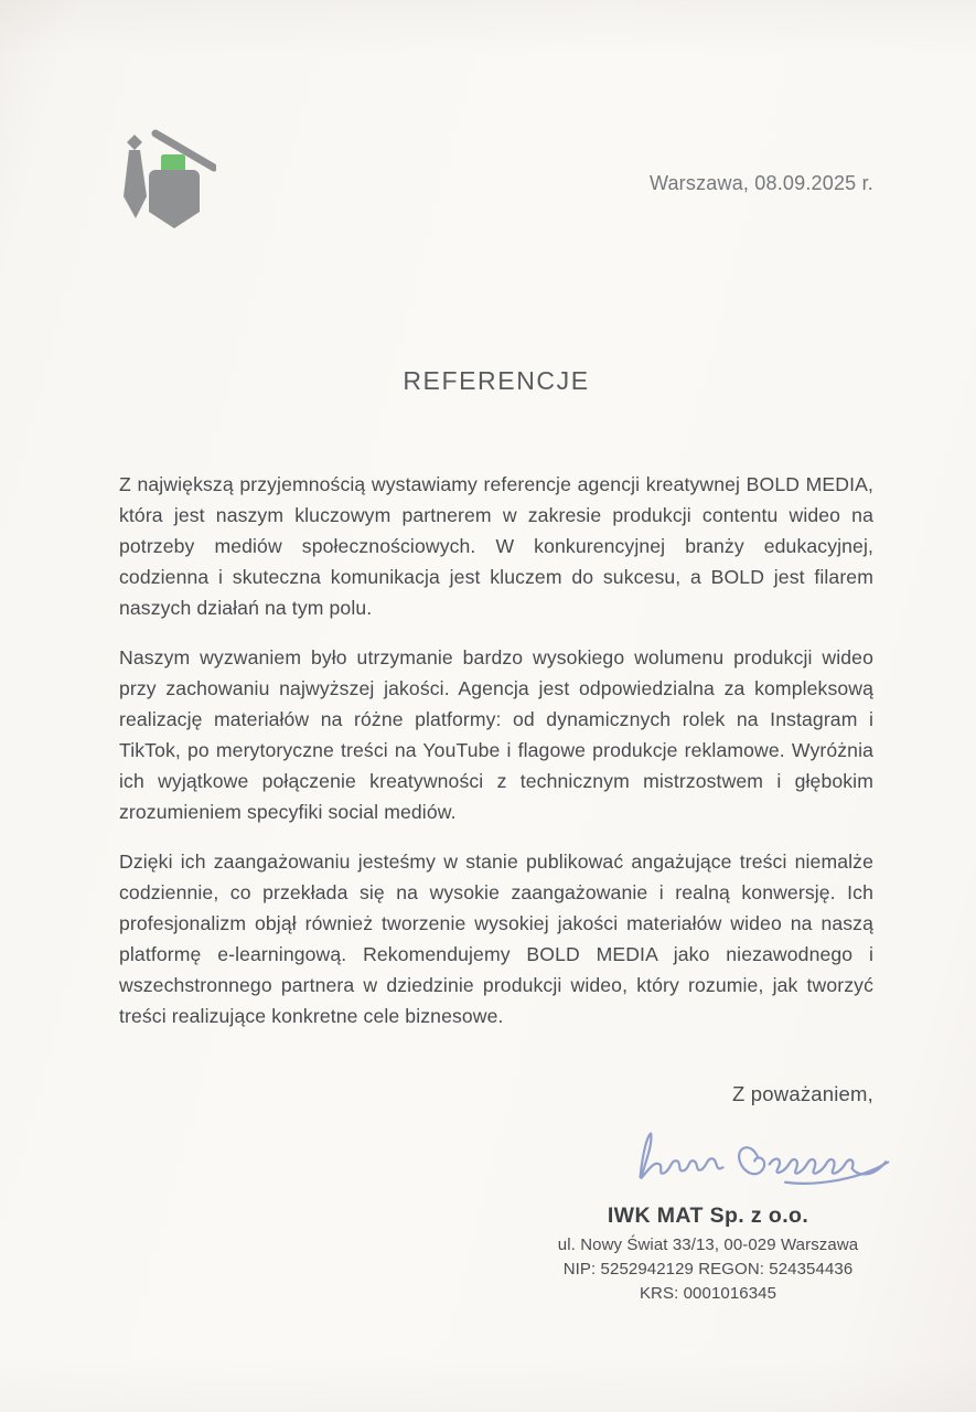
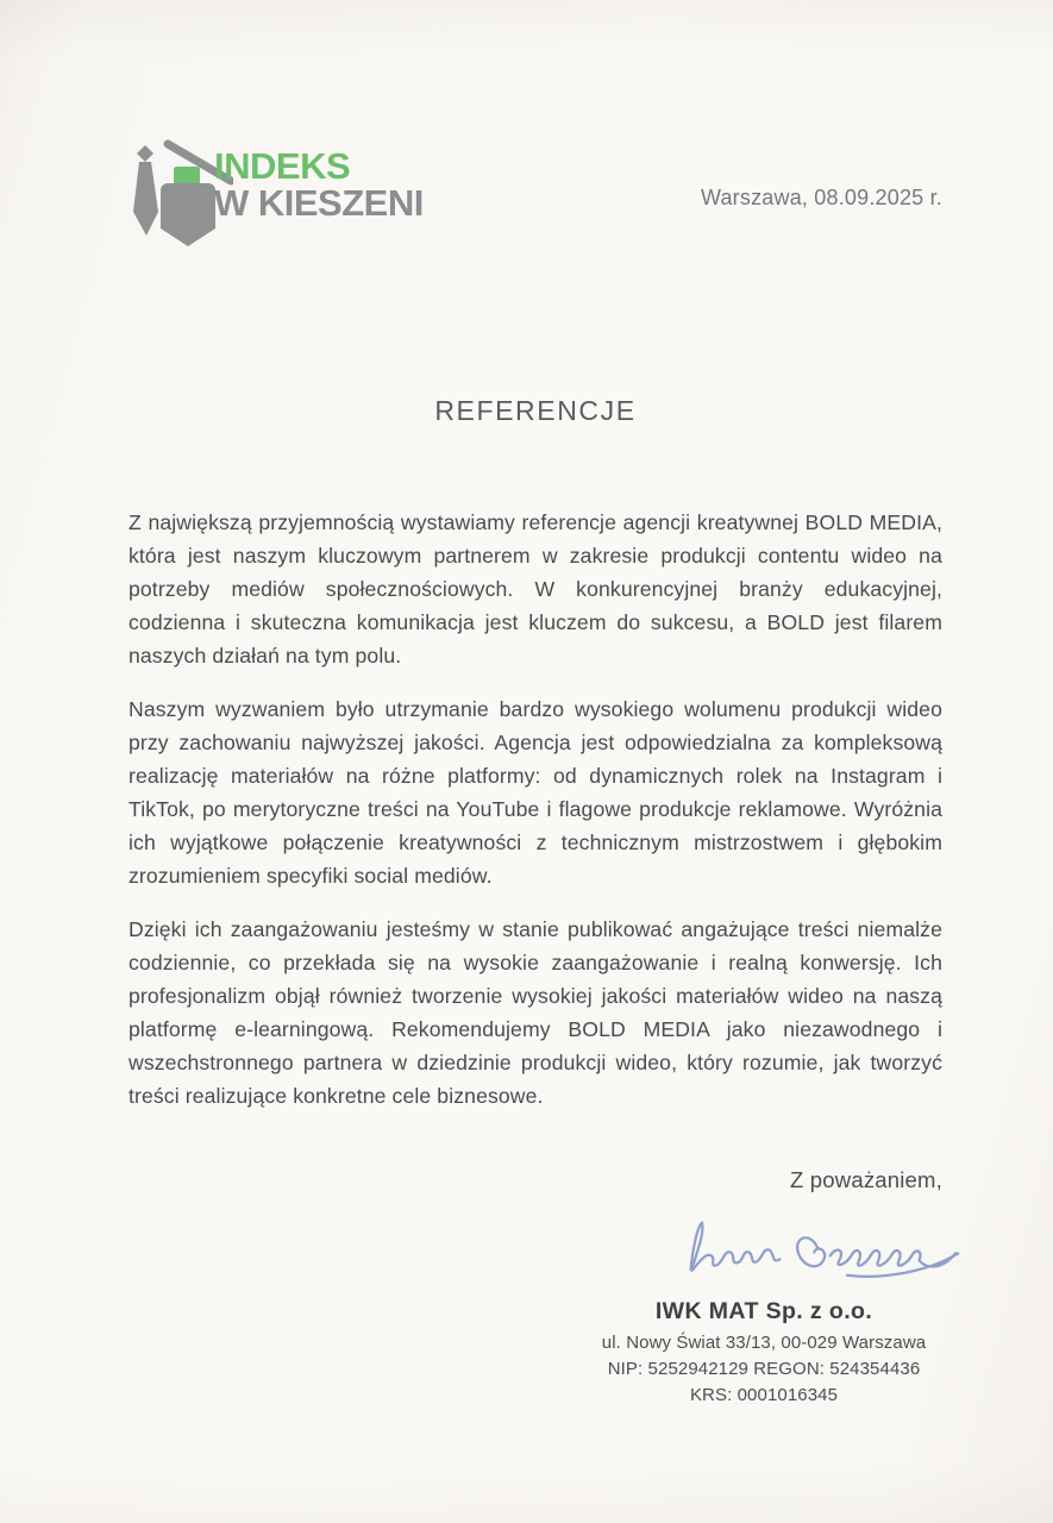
+ INDEKS
+ W KIESZENI
